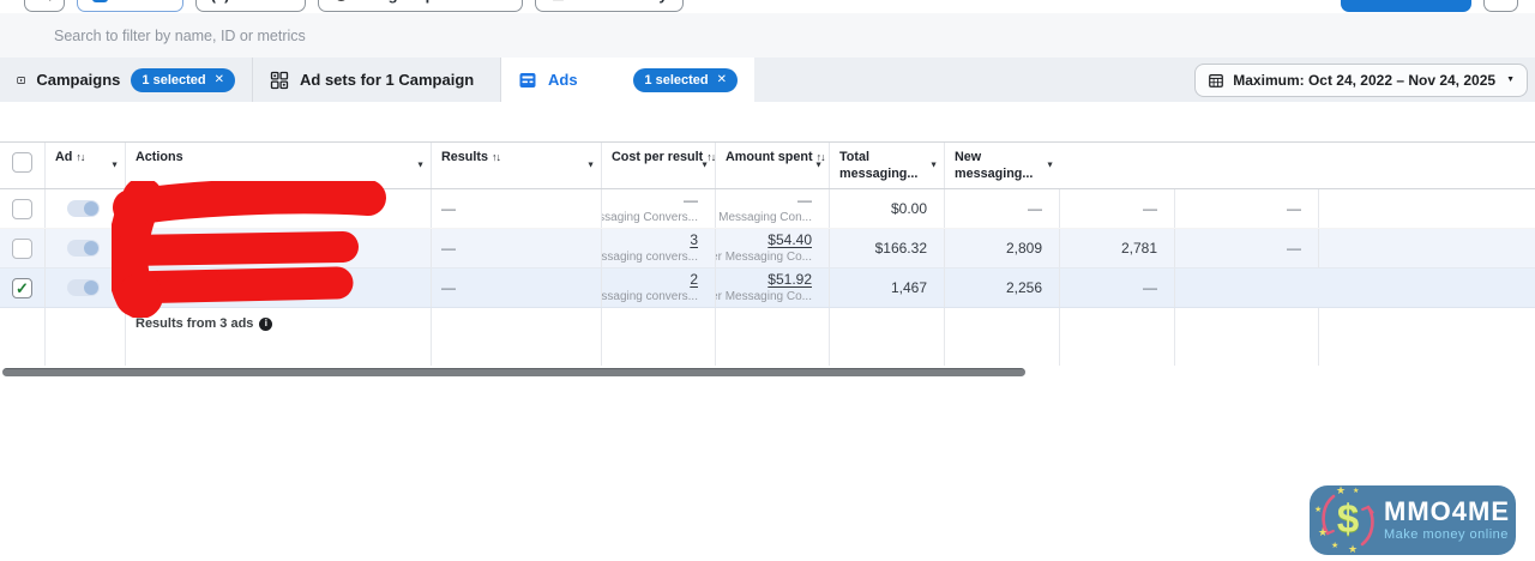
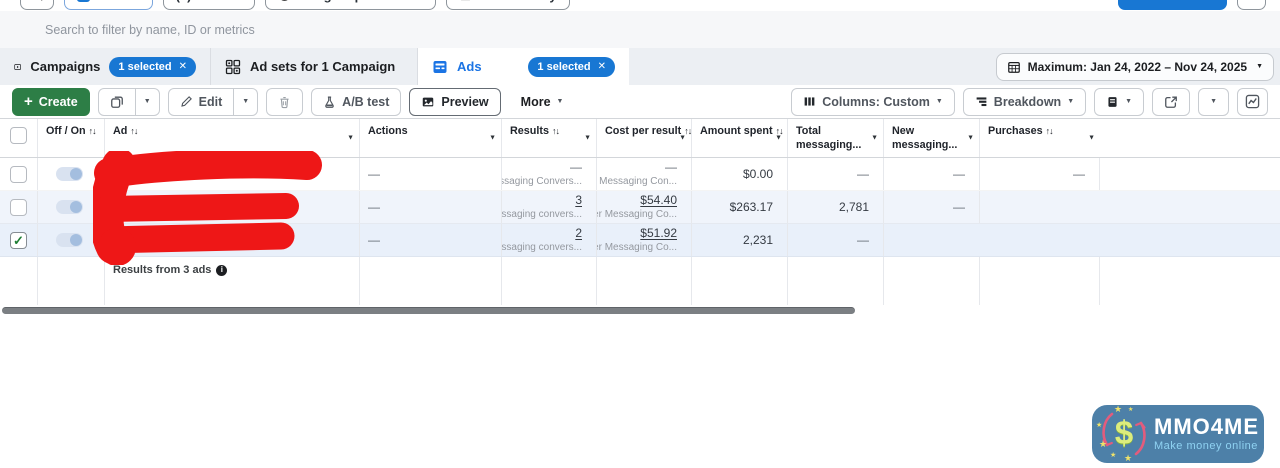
  Search to filter by name, ID or metrics
  Campaigns
  1 selected
  ✕
  Ad sets for 1 Campaign
  Ads
  1 selected
  ✕
- Maximum: Oct 24, 2022 – Nov 24, 2025
+ Maximum: Jan 24, 2022 – Nov 24, 2025
+ +
+ Create
+ Edit
+ A/B test
+ Preview
+ More
+ Columns: Custom
+ Breakdown
+ Off / On ↑↓
  Ad ↑↓
  Actions
  Results ↑↓
  Cost per result ↑↓
  Amount spent ↑↓
  Total messaging...
  New messaging...
+ Purchases ↑↓
  —
  —
  ssaging Convers...
  —
  Messaging Con...
  $0.00
  —
  —
  —
  —
  3
  ssaging convers...
  $54.40
  r Messaging Co...
- $166.32
+ $263.17
- 2,809
  2,781
  —
  ✓
  —
  2
  ssaging convers...
  $51.92
  r Messaging Co...
- 1,467
+ 2,231
- 2,256
  —
  Results from 3 ads
  i
  $
  ★
  ★
  ★
  MMO4ME
  Make money online
